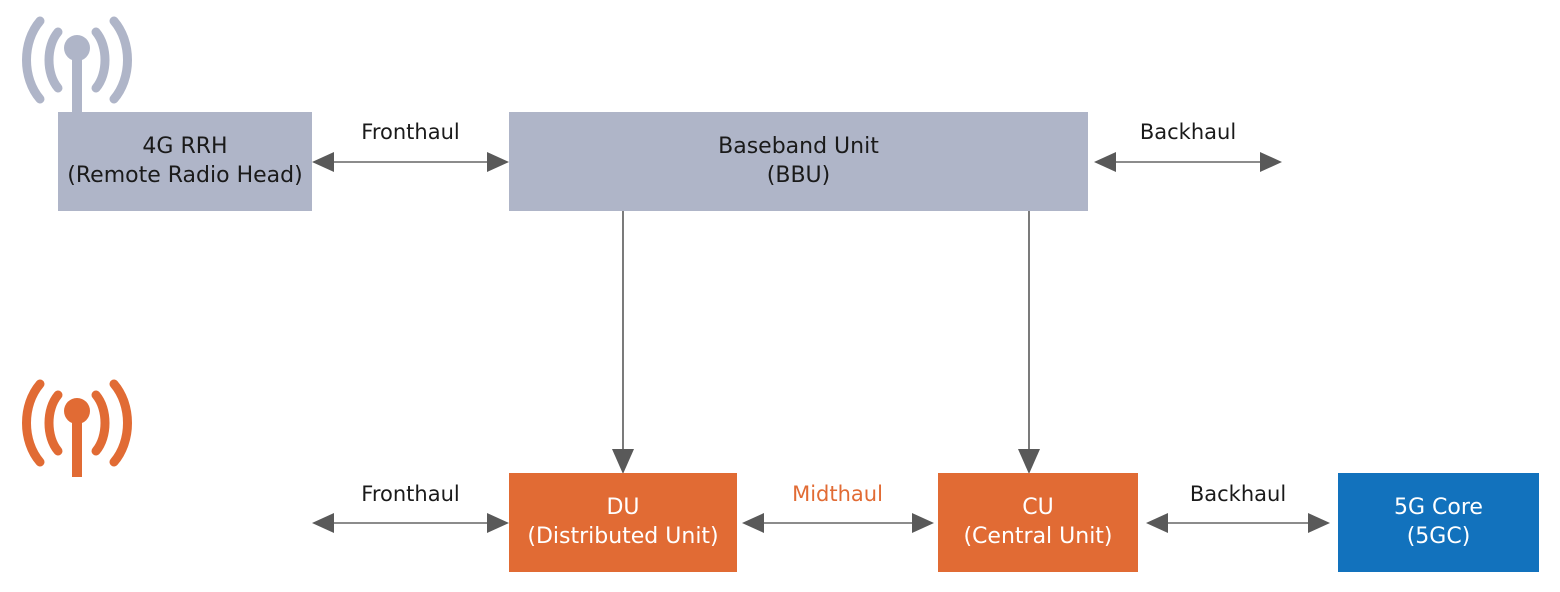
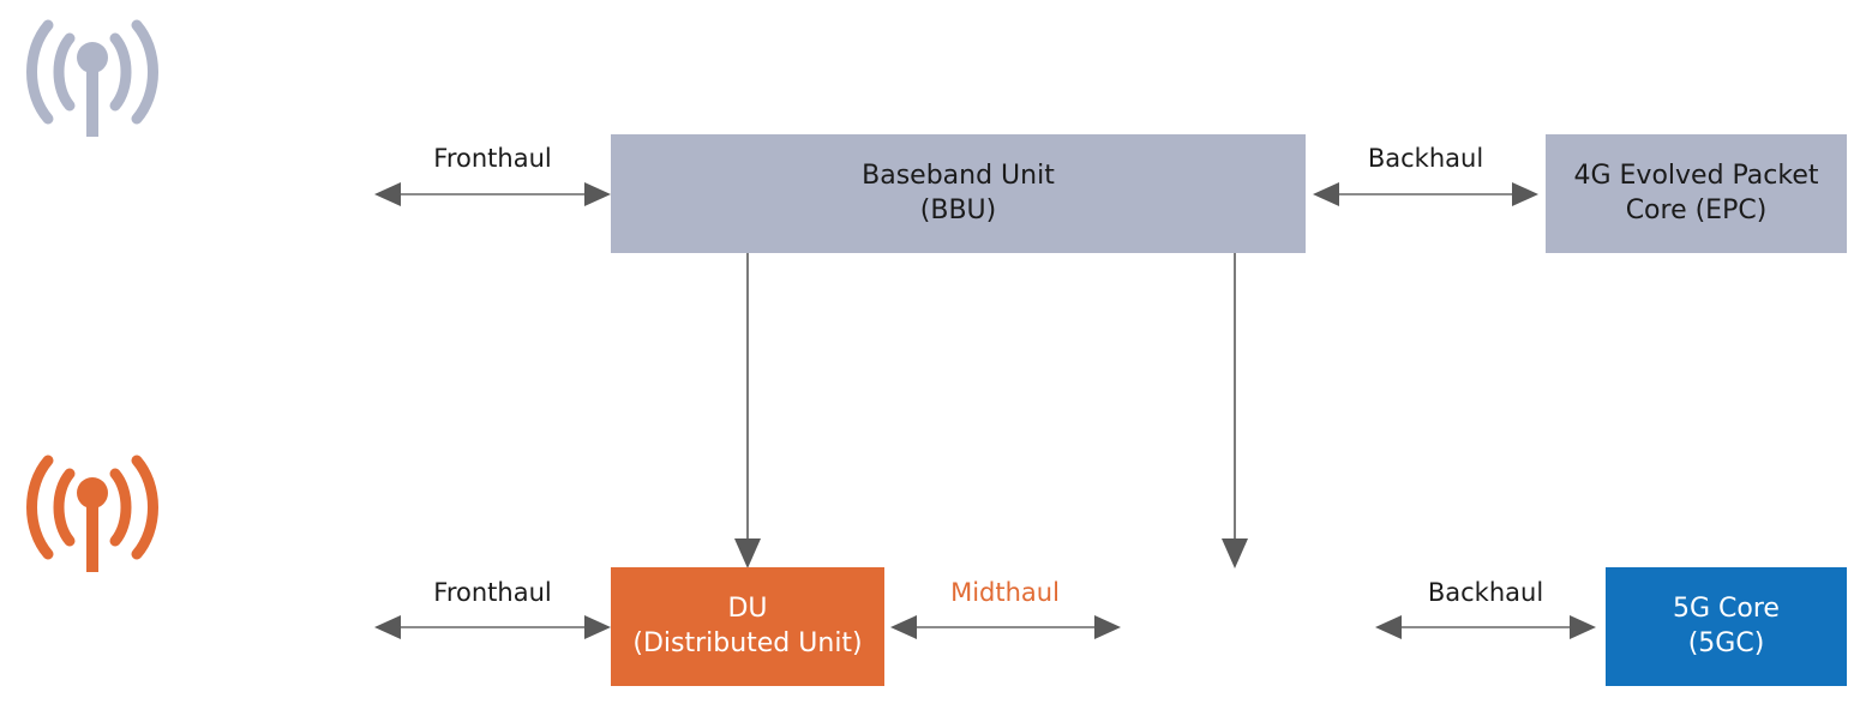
- 4G RRH
- (Remote Radio Head)
  Fronthaul
  Baseband Unit
  (BBU)
  Backhaul
+ 4G Evolved Packet
+ Core (EPC)
  Fronthaul
  DU
  (Distributed Unit)
  Midthaul
- CU
- (Central Unit)
  Backhaul
  5G Core
  (5GC)
